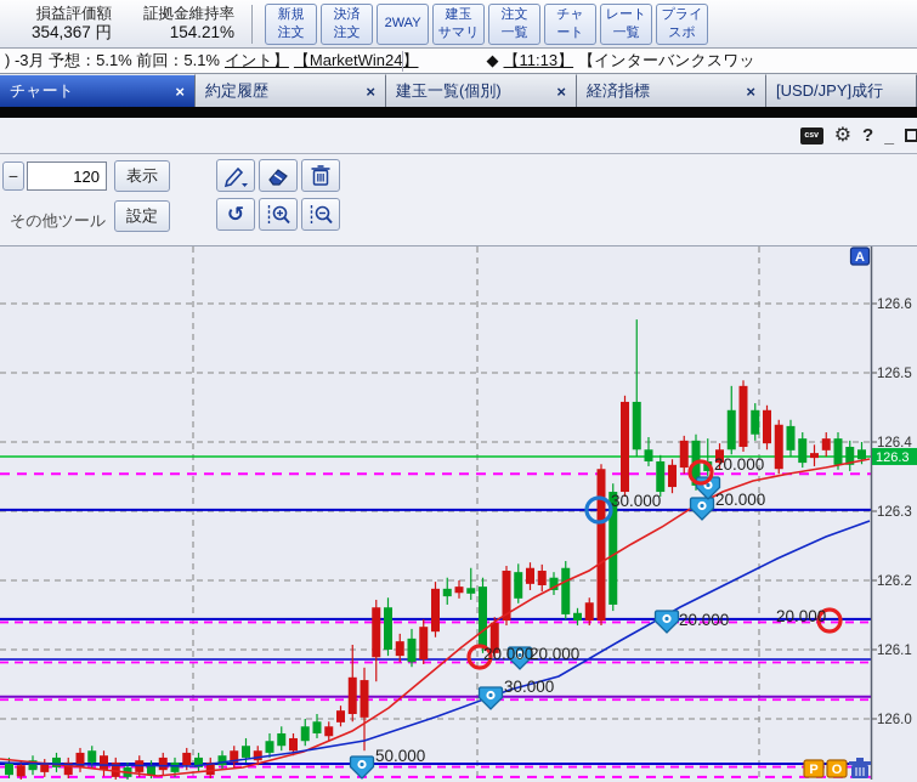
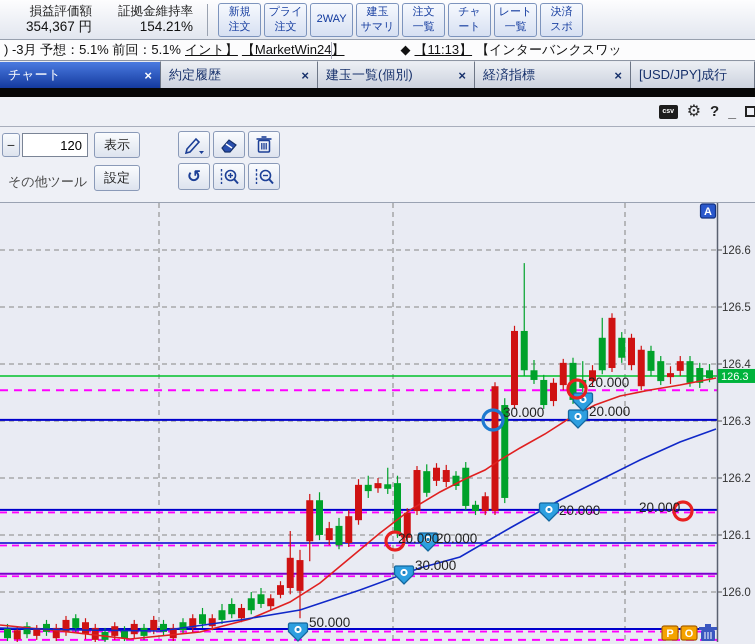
  損益評価額
  354,367 円
  証拠金維持率
  154.21%
  新規
  注文
- 決済
+ プライ
  注文
  2WAY
  建玉
  サマリ
  注文
  一覧
  チャ
  ート
  レート
  一覧
- プライ
+ 決済
  スボ
  ) -3月 予想：5.1% 前回：5.1% イント】 【MarketWin24】 ◆ 【11:13】 【インターバンクスワッ
  チャート
  ×
  約定履歴
  ×
  建玉一覧(個別)
  ×
  経済指標
  ×
  [USD/JPY]成行
  ⚙
  ?
  _
  −
  120
  表示
  その他ツール
  設定
  ↺
  126.6
  126.5
  126.4
  126.3
  126.2
  126.1
  126.0
  126.3
  50.000
  30.000
  20.000
  20.000
  20.000
  20.000
  20.000
  30.000
  20.000
  A
  P
  O
